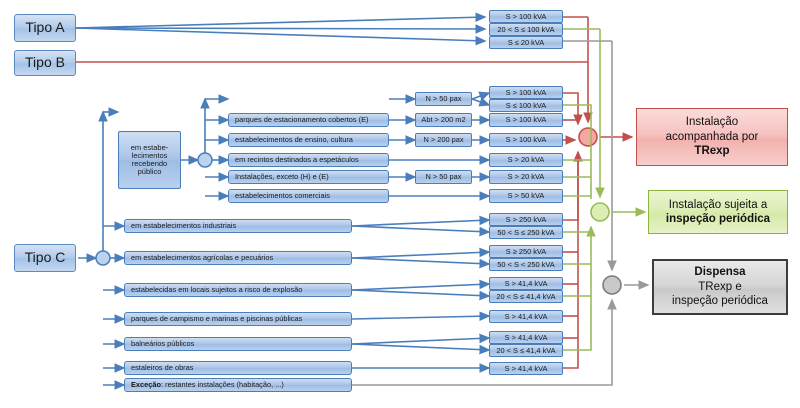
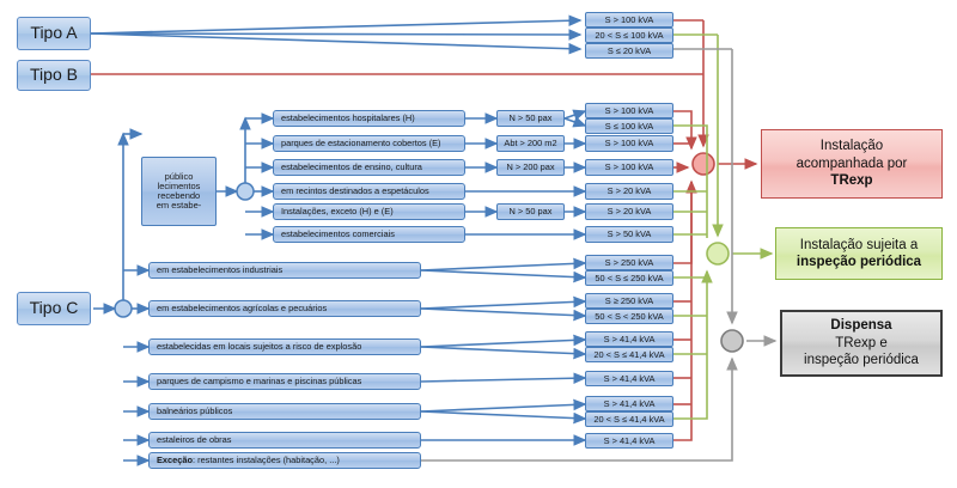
  Tipo A
  Tipo B
  Tipo C
- em estabe-
+ público
  lecimentos
  recebendo
- público
+ em estabe-
  S > 100 kVA
  20 < S ≤ 100 kVA
  S ≤ 20 kVA
+ estabelecimentos hospitalares (H)
  parques de estacionamento cobertos (E)
  estabelecimentos de ensino, cultura
  em recintos destinados a espetáculos
  Instalações, exceto (H) e (E)
  estabelecimentos comerciais
  N > 50 pax
  Abt > 200 m2
  N > 200 pax
  N > 50 pax
  S > 100 kVA
  S ≤ 100 kVA
  S > 100 kVA
  S > 100 kVA
  S > 20 kVA
  S > 20 kVA
  S > 50 kVA
  em estabelecimentos industriais
  em estabelecimentos agrícolas e pecuários
  estabelecidas em locais sujeitos a risco de explosão
  parques de campismo e marinas e piscinas públicas
  balneários públicos
  estaleiros de obras
  Exceção
  : restantes instalações (habitação, ...)
  S > 250 kVA
  50 < S ≤ 250 kVA
  S ≥ 250 kVA
  50 < S < 250 kVA
  S > 41,4 kVA
  20 < S ≤ 41,4 kVA
  S > 41,4 kVA
  S > 41,4 kVA
  20 < S ≤ 41,4 kVA
  S > 41,4 kVA
  Instalação
  acompanhada por
  TRexp
  Instalação sujeita a
  inspeção periódica
  Dispensa
  TRexp e
  inspeção periódica
